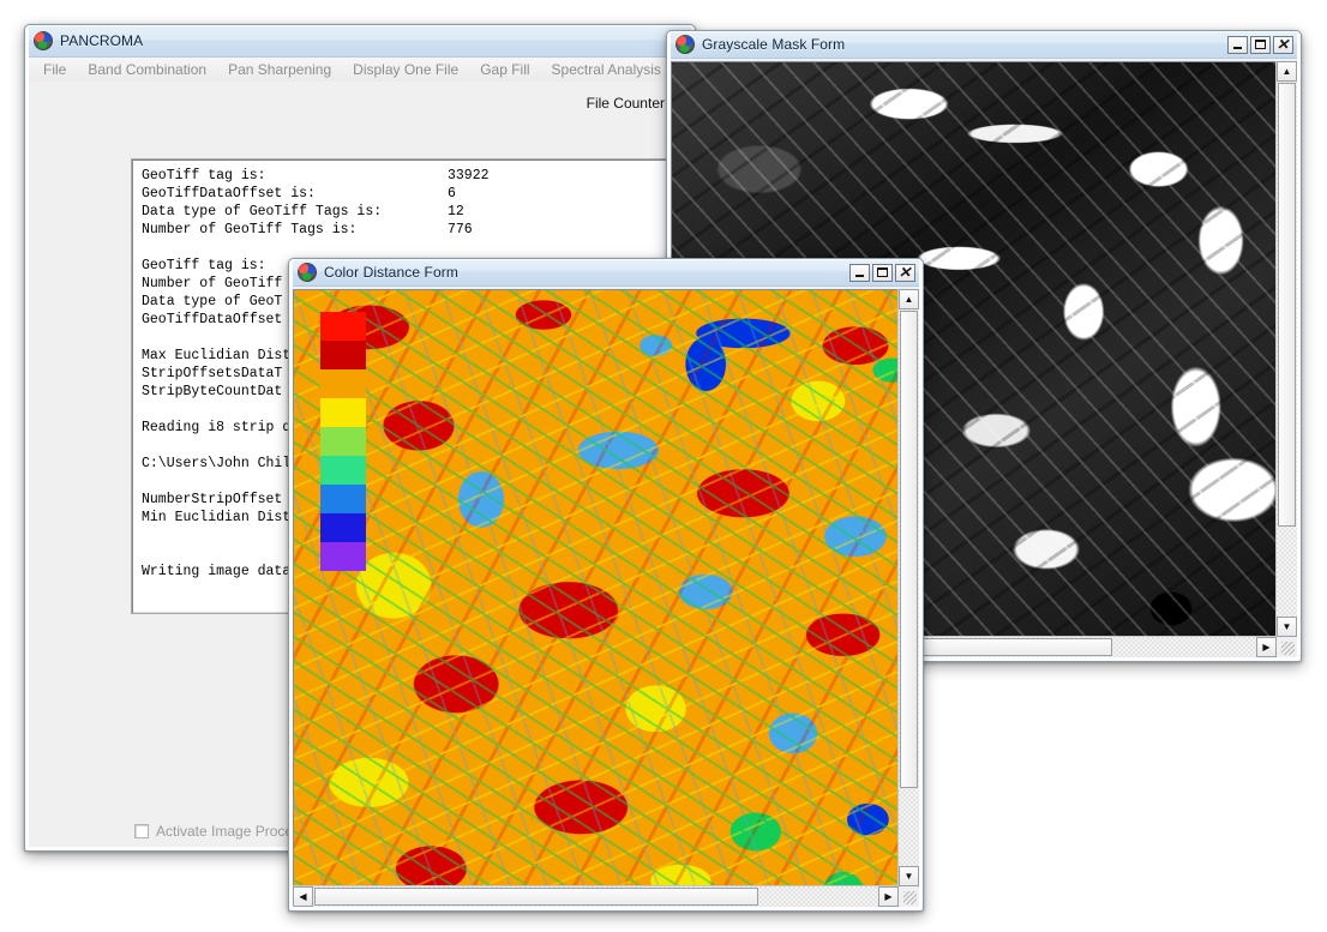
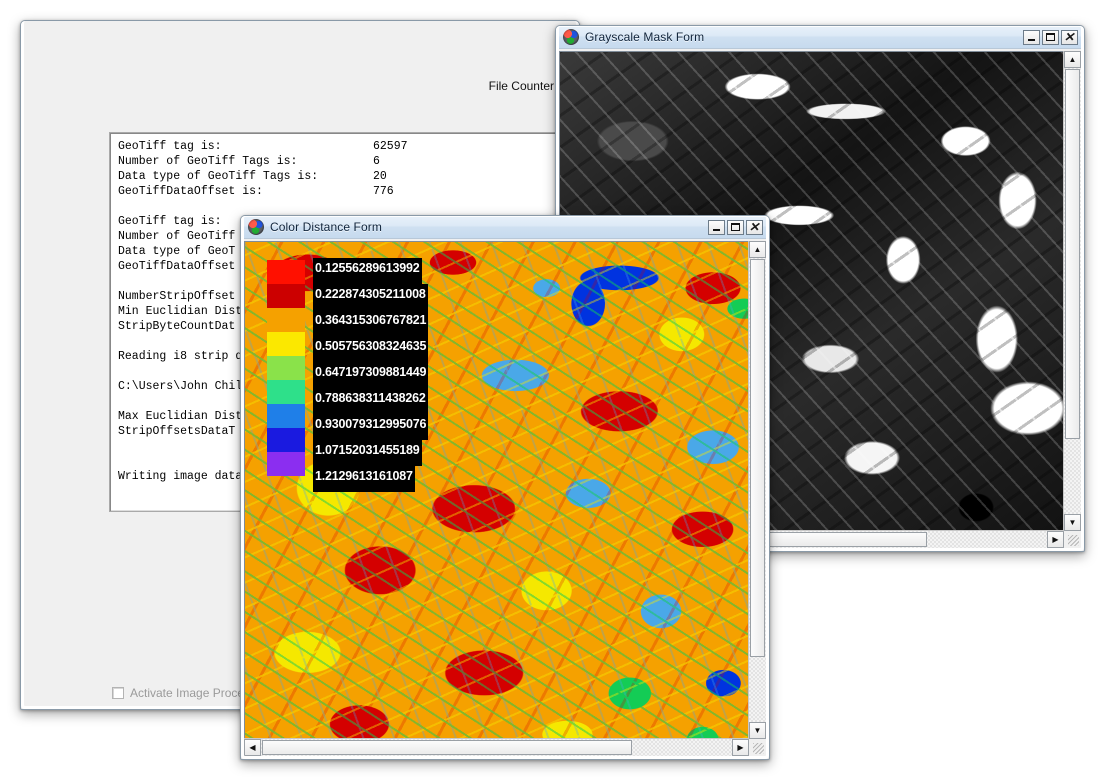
- PANCROMA
- File
- Band Combination
- Pan Sharpening
- Display One File
- Gap Fill
- Spectral Analysis
  File Counter
- GeoTiff tag is: 33922
+ GeoTiff tag is: 62597
- GeoTiffDataOffset is: 6
+ Number of GeoTiff Tags is: 6
- Data type of GeoTiff Tags is: 12
+ Data type of GeoTiff Tags is: 20
- Number of GeoTiff Tags is: 776
+ GeoTiffDataOffset is: 776
  GeoTiff tag is:
  Number of GeoTiff
  Data type of GeoT
  GeoTiffDataOffset
- Max Euclidian Dist
+ NumberStripOffset
- StripOffsetsDataT
+ Min Euclidian Dist
  StripByteCountDat
  Reading i8 strip d
  C:\Users\John Chil
- NumberStripOffset
+ Max Euclidian Dist
- Min Euclidian Dist
+ StripOffsetsDataT
  Writing image data
  Activate Image Proc
  Grayscale Mask Form
  ✕
  ▲
  ▼
  ▶
  Color Distance Form
  ✕
+ 0.12556289613992
+ 0.222874305211008
+ 0.364315306767821
+ 0.505756308324635
+ 0.647197309881449
+ 0.788638311438262
+ 0.930079312995076
+ 1.07152031455189
+ 1.2129613161087
  ▲
  ▼
  ◀
  ▶
